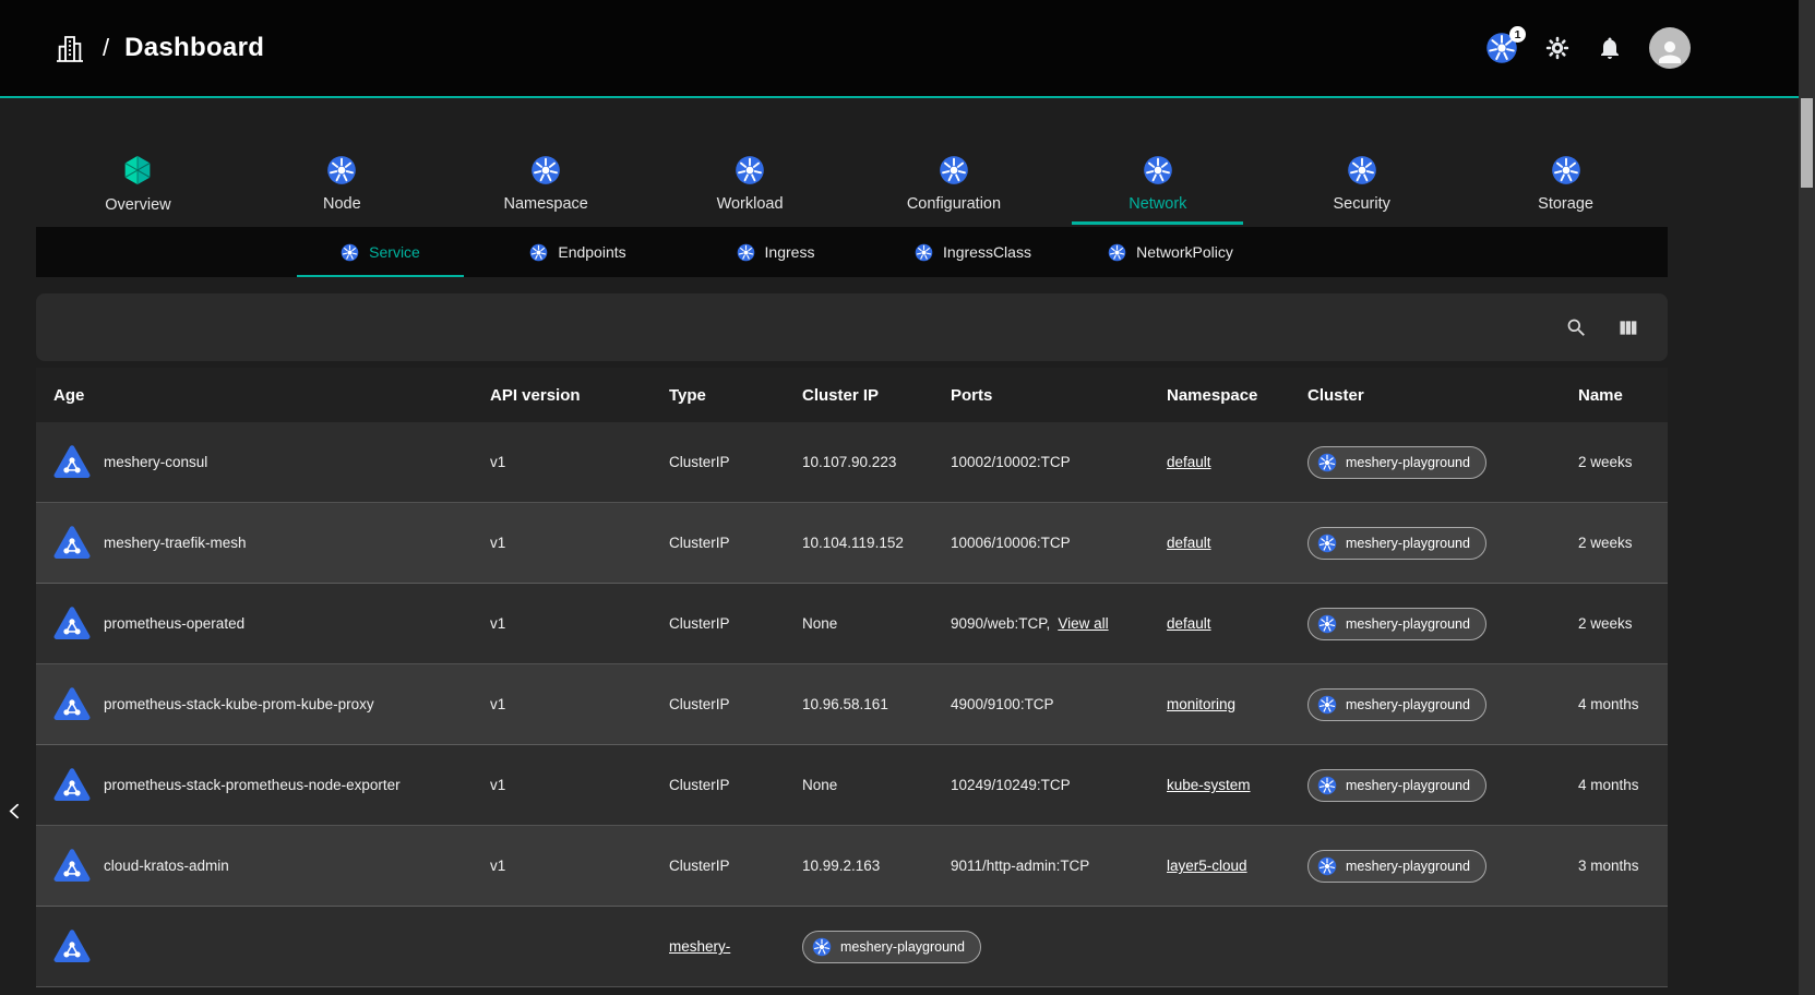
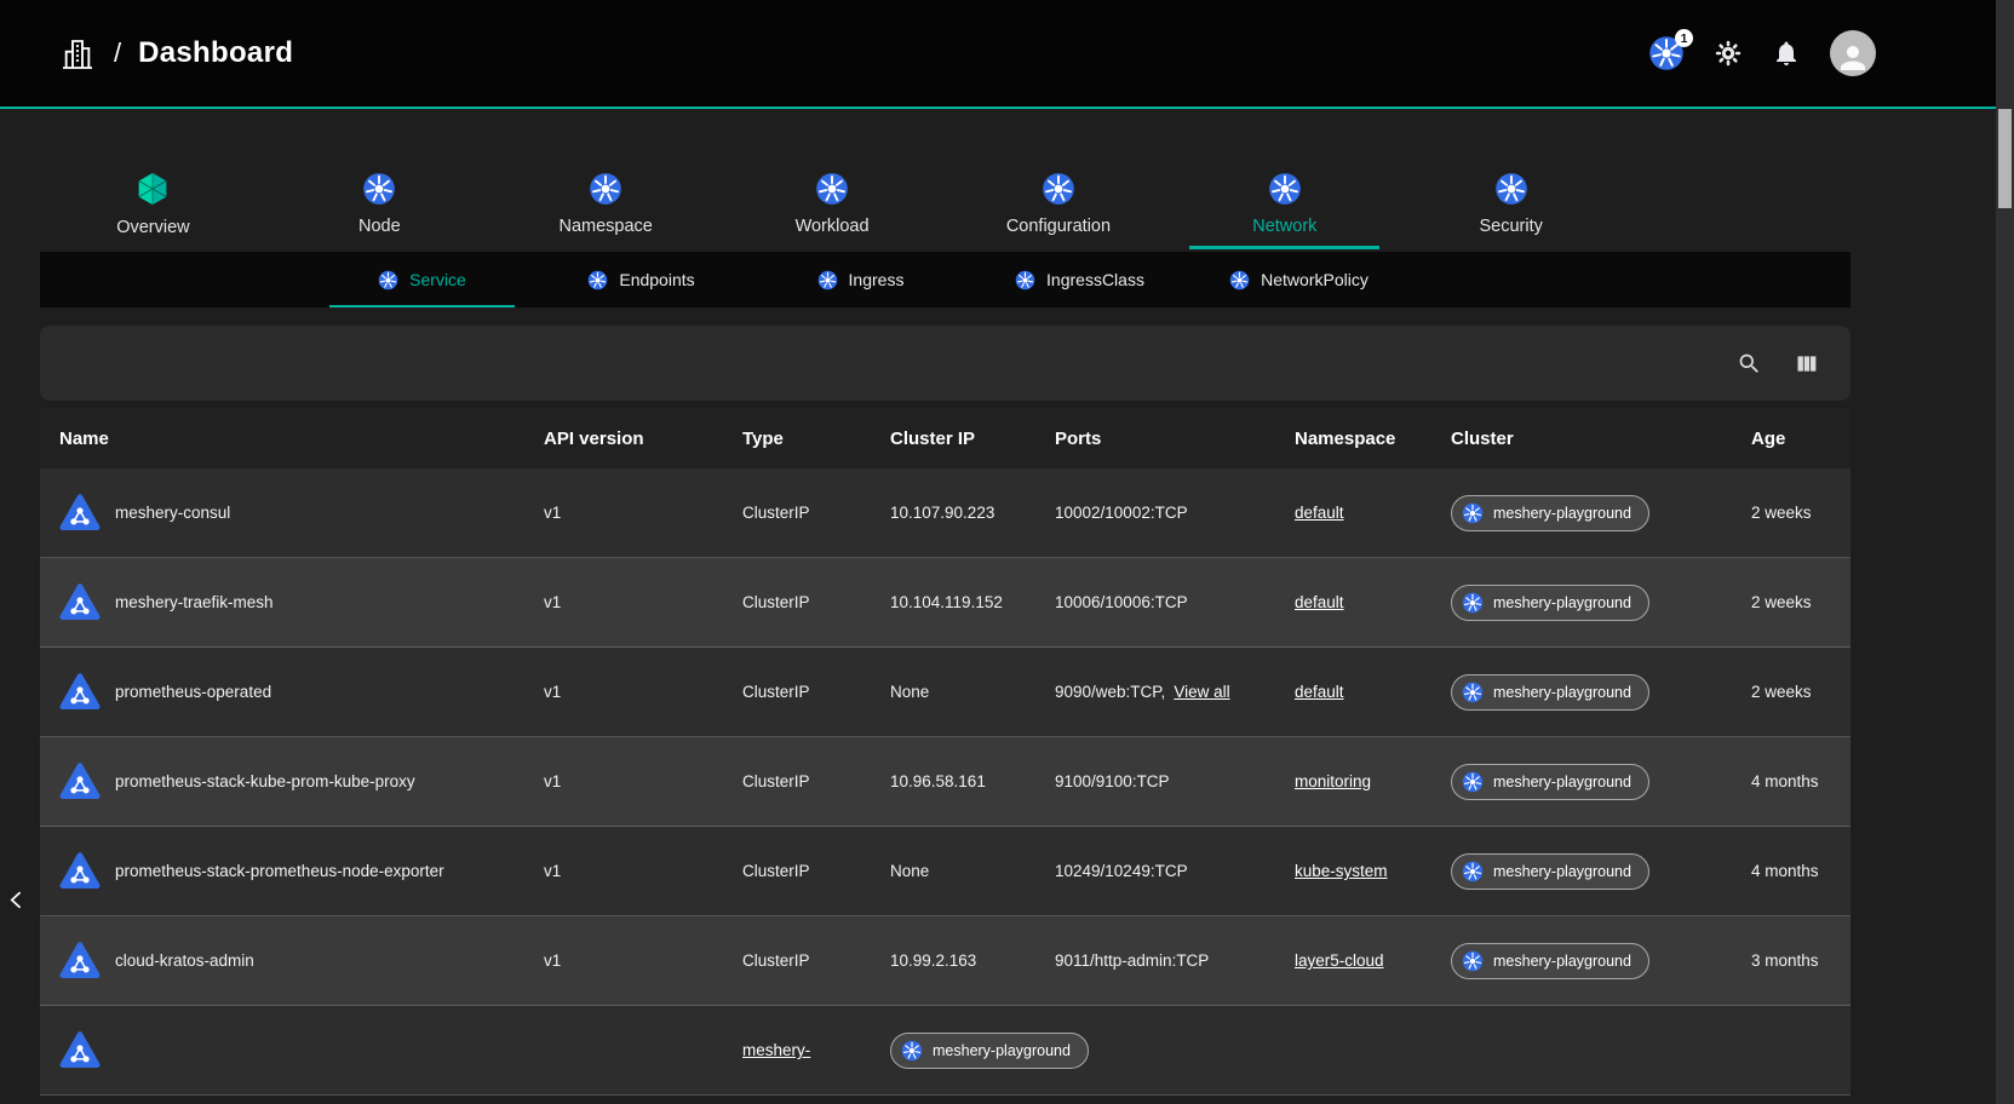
  /
  Dashboard
  1
  Overview
  Node
  Namespace
  Workload
  Configuration
  Network
  Security
- Storage
  Service
  Endpoints
  Ingress
  IngressClass
  NetworkPolicy
- Age
+ Name
  API version
  Type
  Cluster IP
  Ports
  Namespace
  Cluster
- Name
+ Age
  meshery-consul
  v1
  ClusterIP
  10.107.90.223
  10002/10002:TCP
  default
  meshery-playground
  2 weeks
  meshery-traefik-mesh
  v1
  ClusterIP
  10.104.119.152
  10006/10006:TCP
  default
  meshery-playground
  2 weeks
  prometheus-operated
  v1
  ClusterIP
  None
  9090/web:TCP, View all
  default
  meshery-playground
  2 weeks
  prometheus-stack-kube-prom-kube-proxy
  v1
  ClusterIP
  10.96.58.161
- 4900/9100:TCP
+ 9100/9100:TCP
  monitoring
  meshery-playground
  4 months
  prometheus-stack-prometheus-node-exporter
  v1
  ClusterIP
  None
  10249/10249:TCP
  kube-system
  meshery-playground
  4 months
  cloud-kratos-admin
  v1
  ClusterIP
  10.99.2.163
  9011/http-admin:TCP
  layer5-cloud
  meshery-playground
  3 months
  meshery-
  meshery-playground
